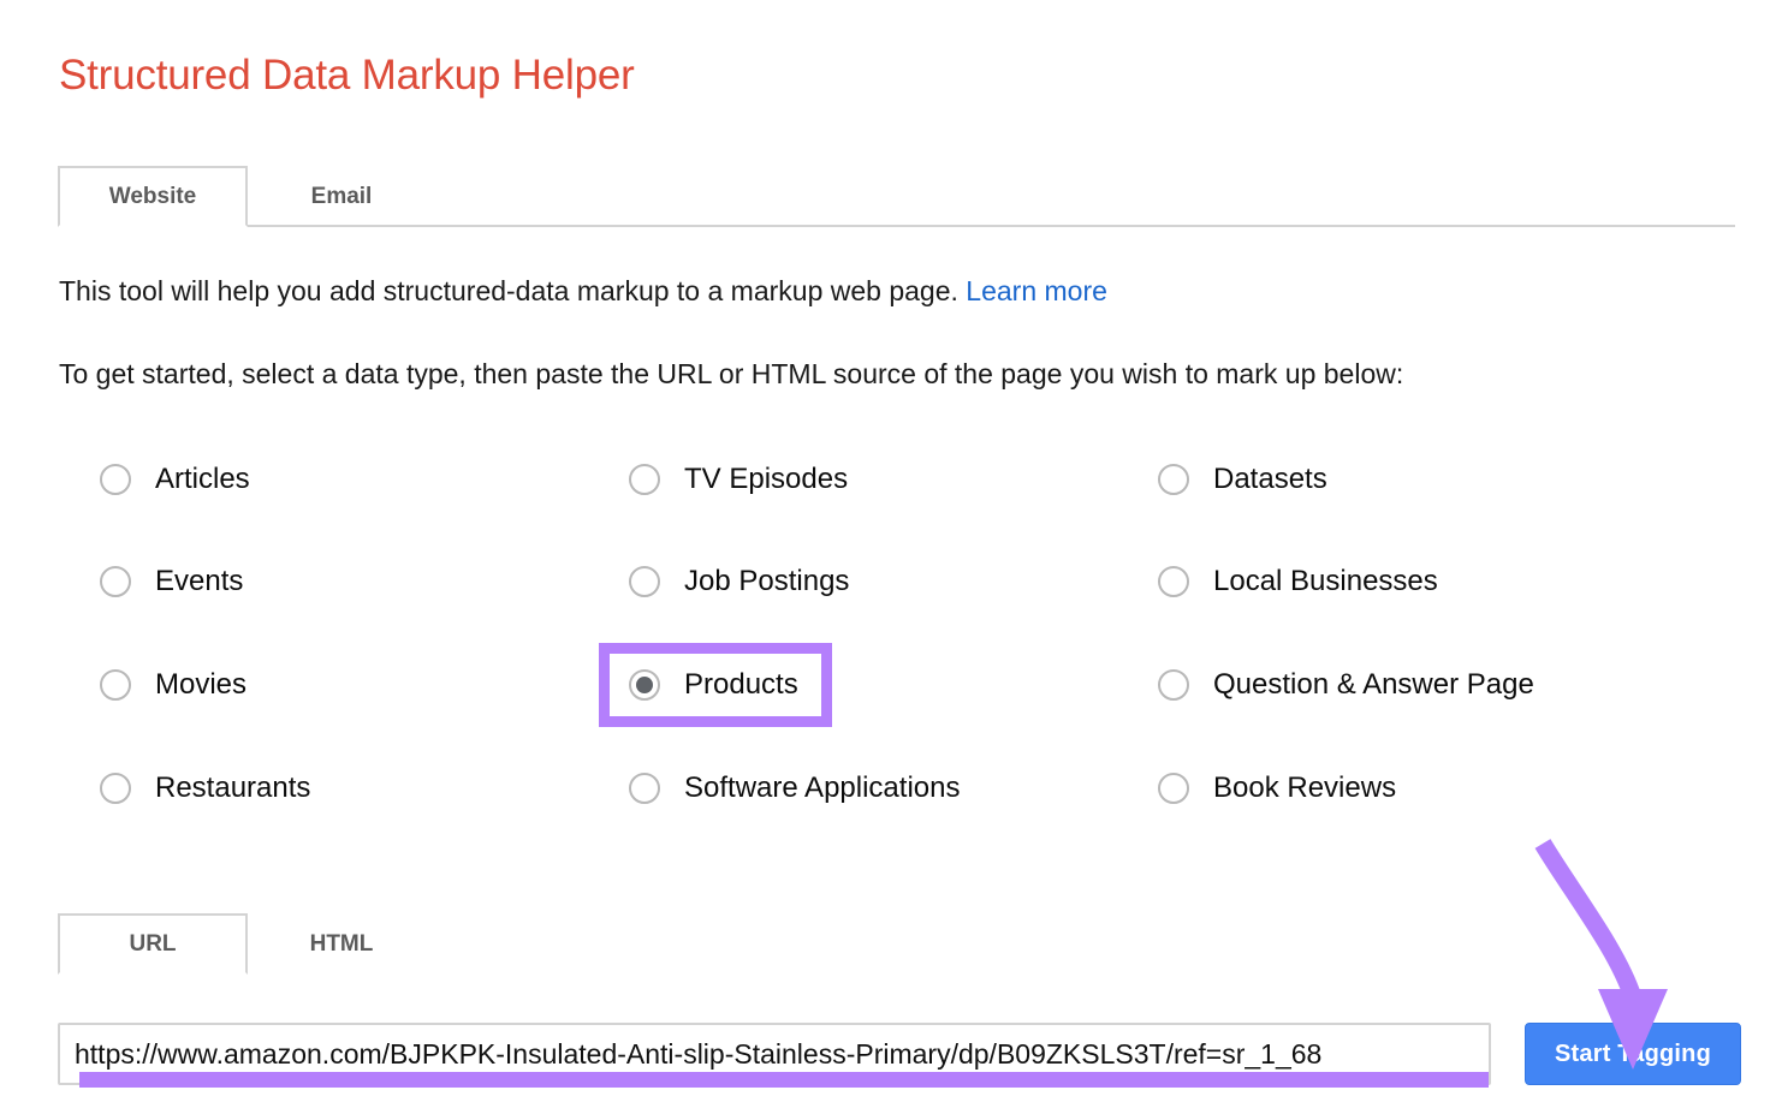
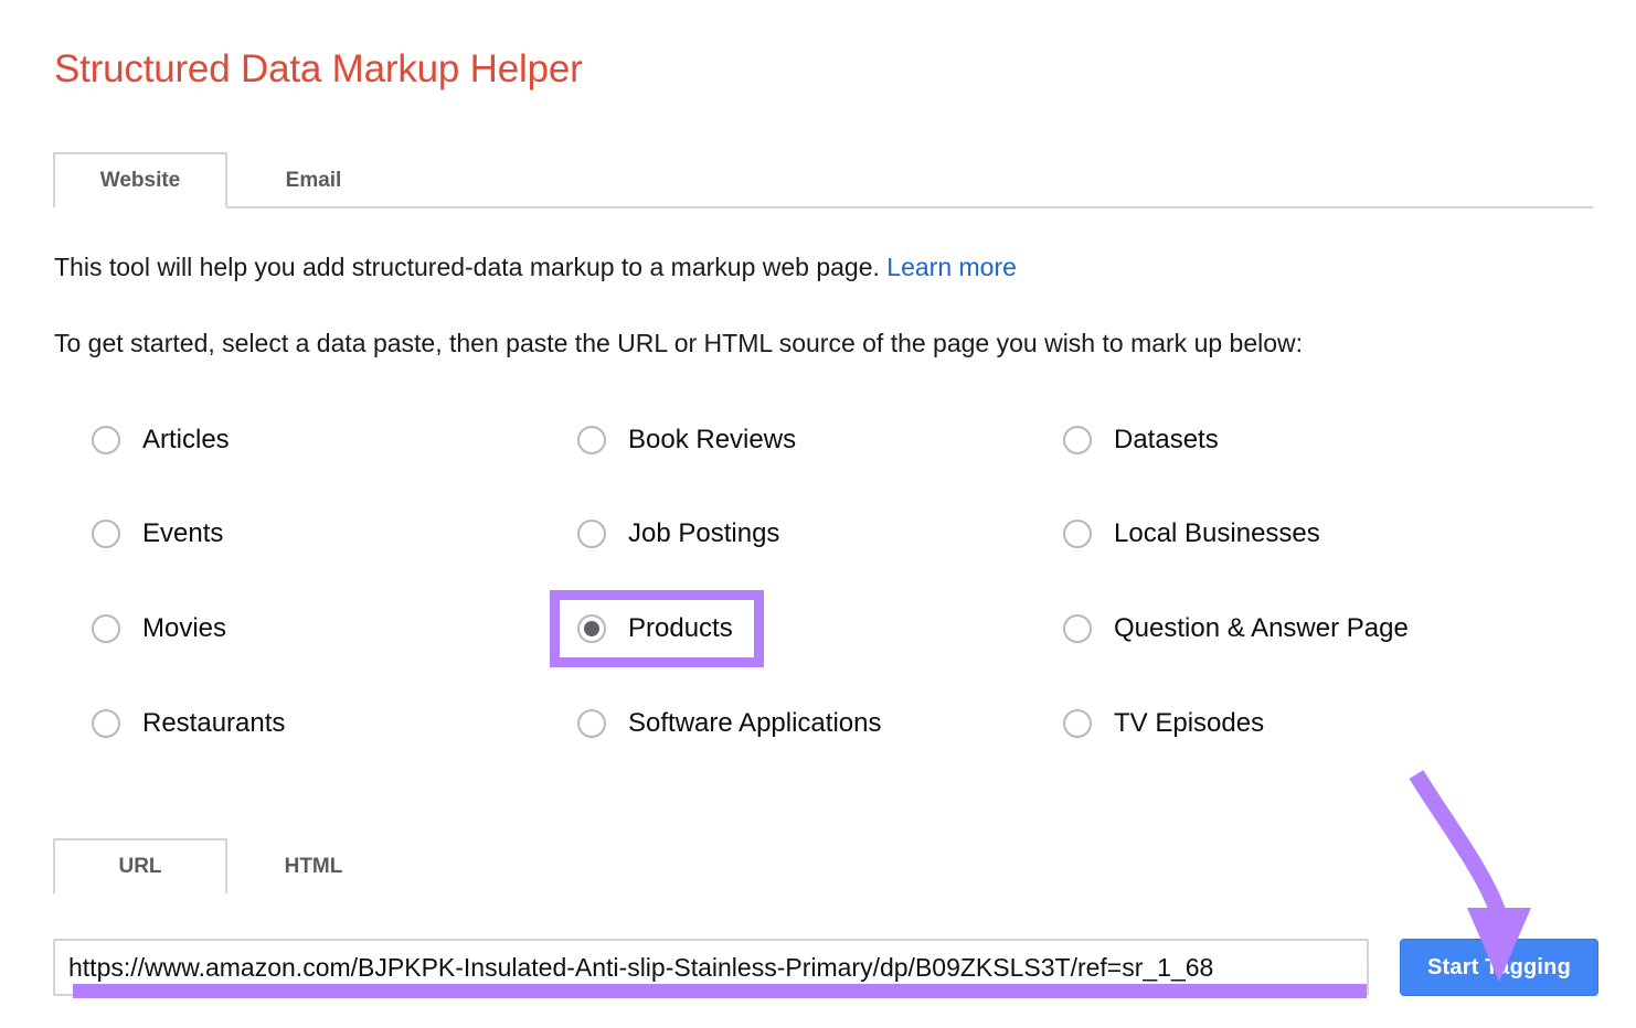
  Structured Data Markup Helper
  Website
  Email
  This tool will help you add structured-data markup to a markup web page. Learn more
- To get started, select a data type, then paste the URL or HTML source of the page you wish to mark up below:
+ To get started, select a data paste, then paste the URL or HTML source of the page you wish to mark up below:
  Articles
  Events
  Movies
  Restaurants
- TV Episodes
+ Book Reviews
  Job Postings
  Products
  Software Applications
  Datasets
  Local Businesses
  Question & Answer Page
- Book Reviews
+ TV Episodes
  URL
  HTML
  https://www.amazon.com/BJPKPK-Insulated-Anti-slip-Stainless-Primary/dp/B09ZKSLS3T/ref=sr_1_68
  Start Tgging
